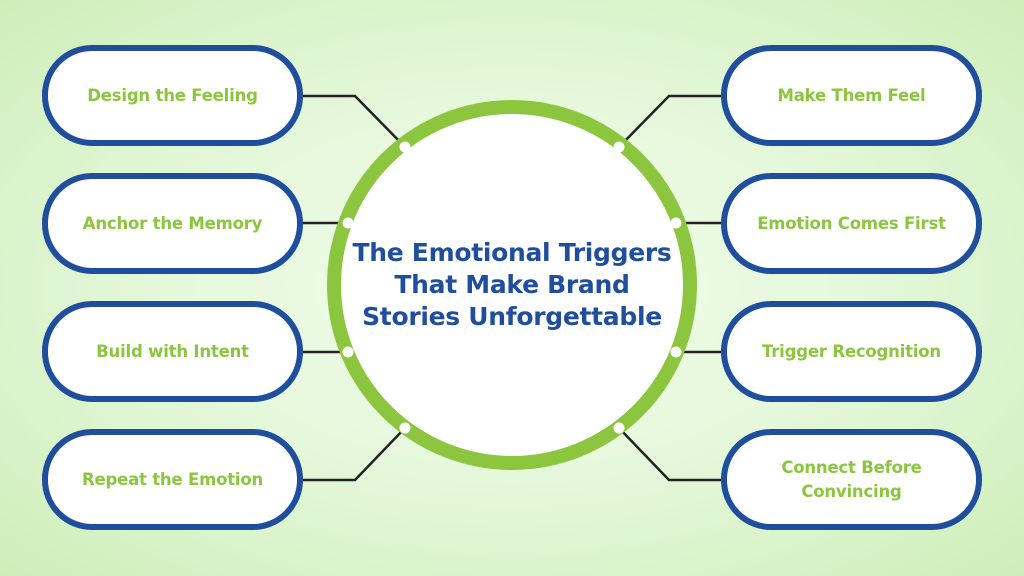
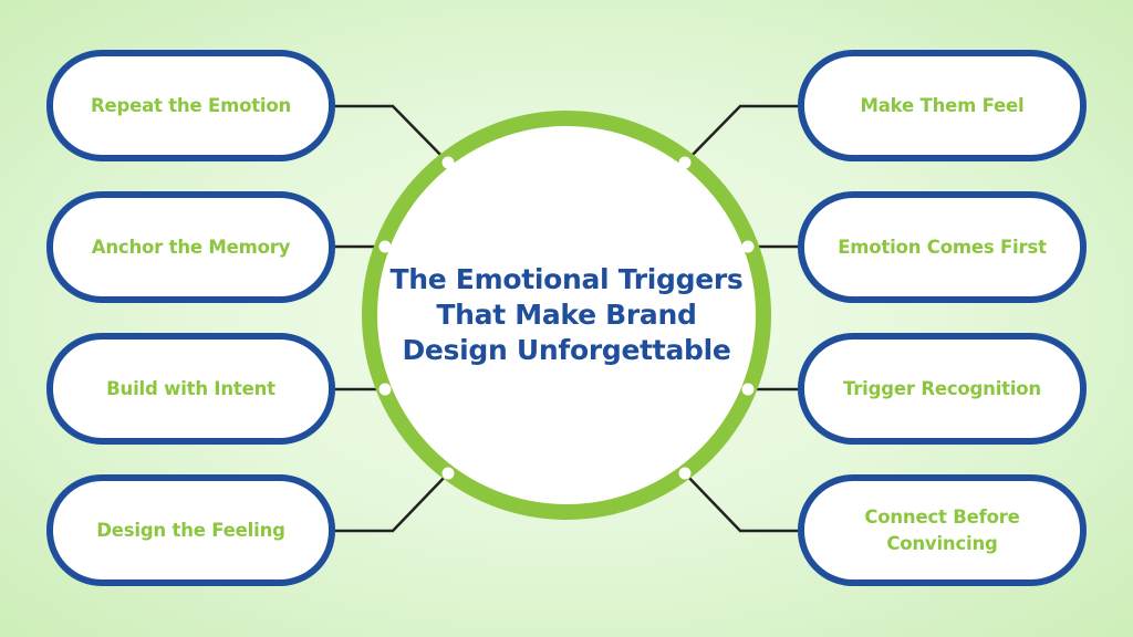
- The Emotional Triggers That Make Brand Stories Unforgettable
+ The Emotional Triggers That Make Brand Design Unforgettable
- Design the Feeling
+ Repeat the Emotion
  Anchor the Memory
  Build with Intent
- Repeat the Emotion
+ Design the Feeling
  Make Them Feel
  Emotion Comes First
  Trigger Recognition
  Connect Before Convincing
